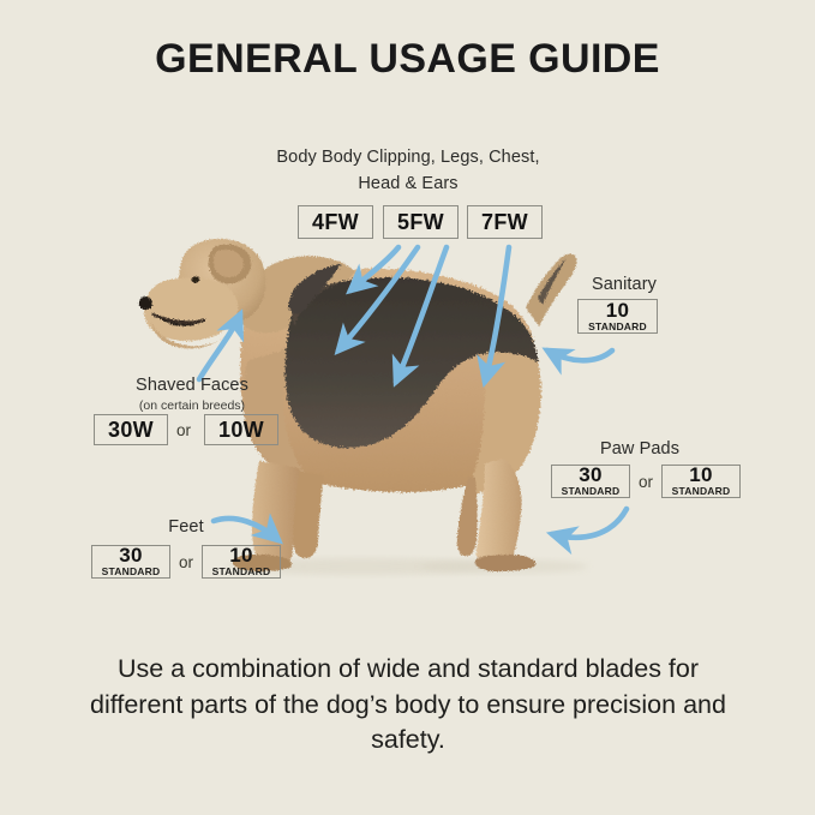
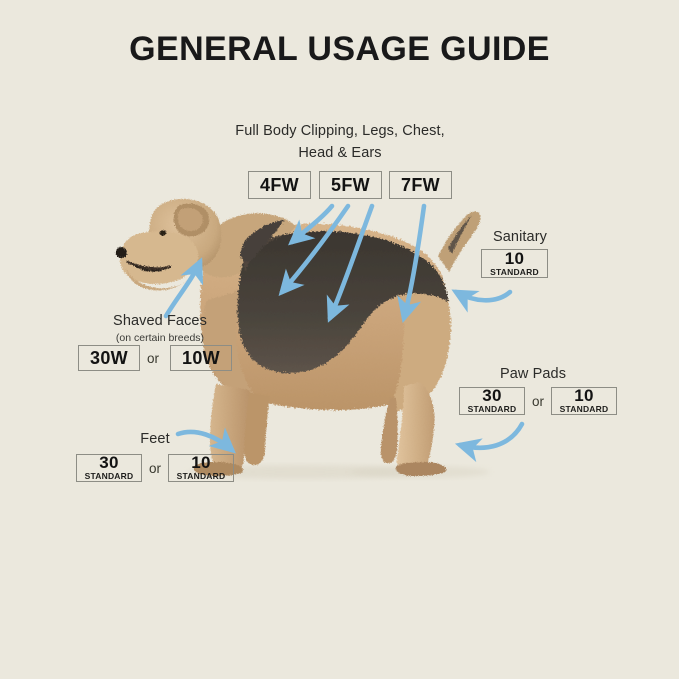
  GENERAL USAGE GUIDE
- Body Body Clipping, Legs, Chest,
+ Full Body Clipping, Legs, Chest,
  Head & Ears
  4FW
  5FW
  7FW
  Sanitary
  10
  STANDARD
  Shaved Faces
  (on certain breeds)
  30W
  or
  10W
  Paw Pads
  30
  STANDARD
  or
  10
  STANDARD
  Feet
  30
  STANDARD
  or
  10
  STANDARD
- Use a combination of wide and standard blades for different parts of the dog’s body to ensure precision and safety.
